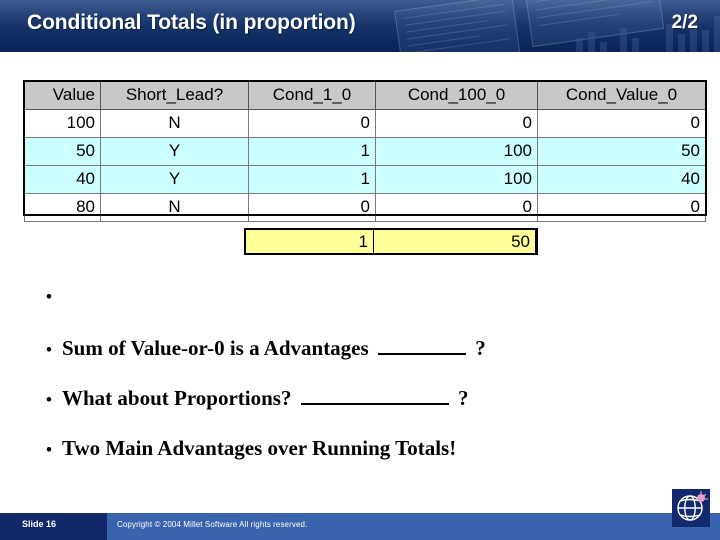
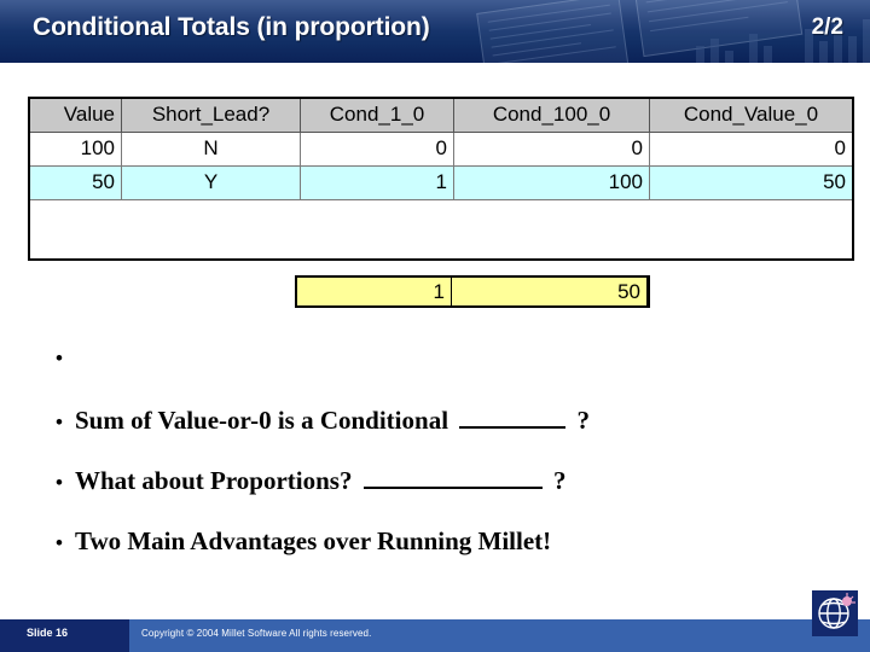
  Conditional Totals (in proportion)
  2/2
  Value	Short_Lead?	Cond_1_0	Cond_100_0	Cond_Value_0
  100	N	0	0	0
  50	Y	1	100	50
- 40	Y	1	100	40
- 80	N	0	0	0
  1
  50
  •
  •
- Sum of Value-or-0 is a Advantages ?
+ Sum of Value-or-0 is a Conditional ?
  •
  What about Proportions? ?
  •
- Two Main Advantages over Running Totals!
+ Two Main Advantages over Running Millet!
  Slide 16
  Copyright © 2004 Millet Software All rights reserved.
